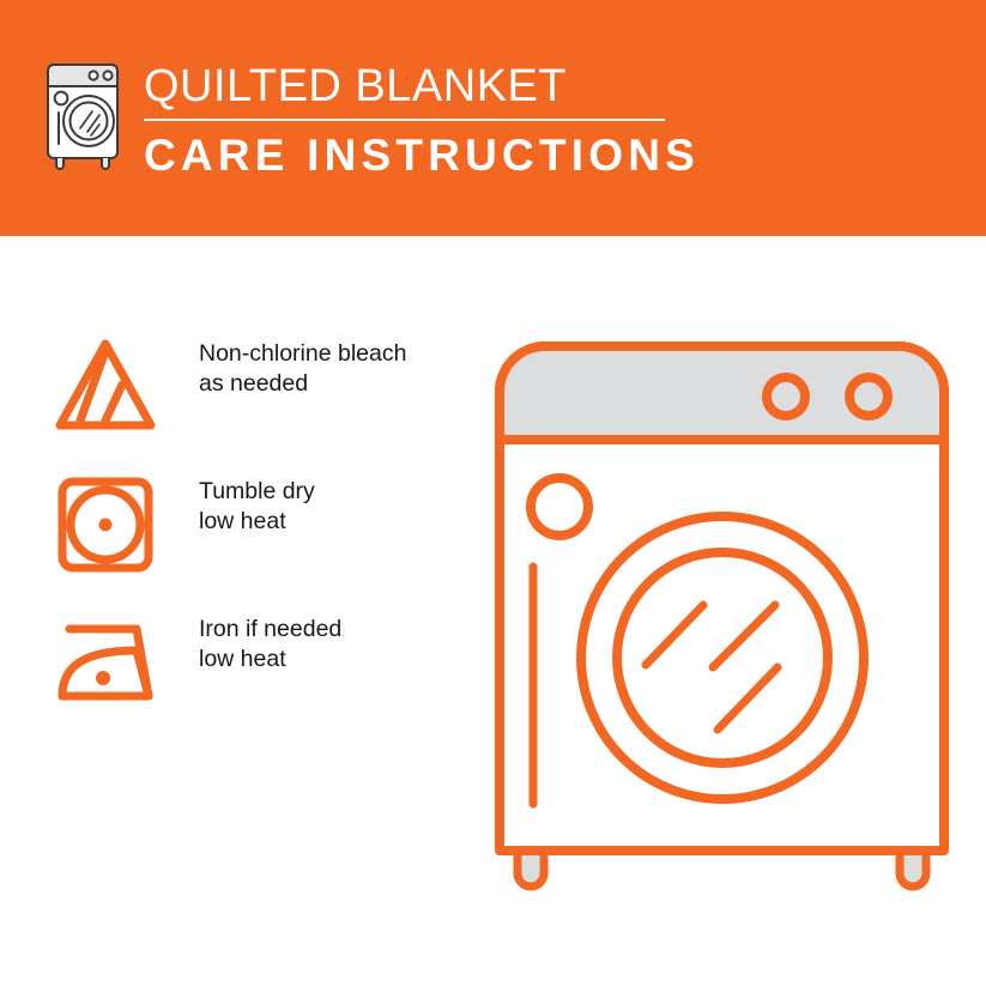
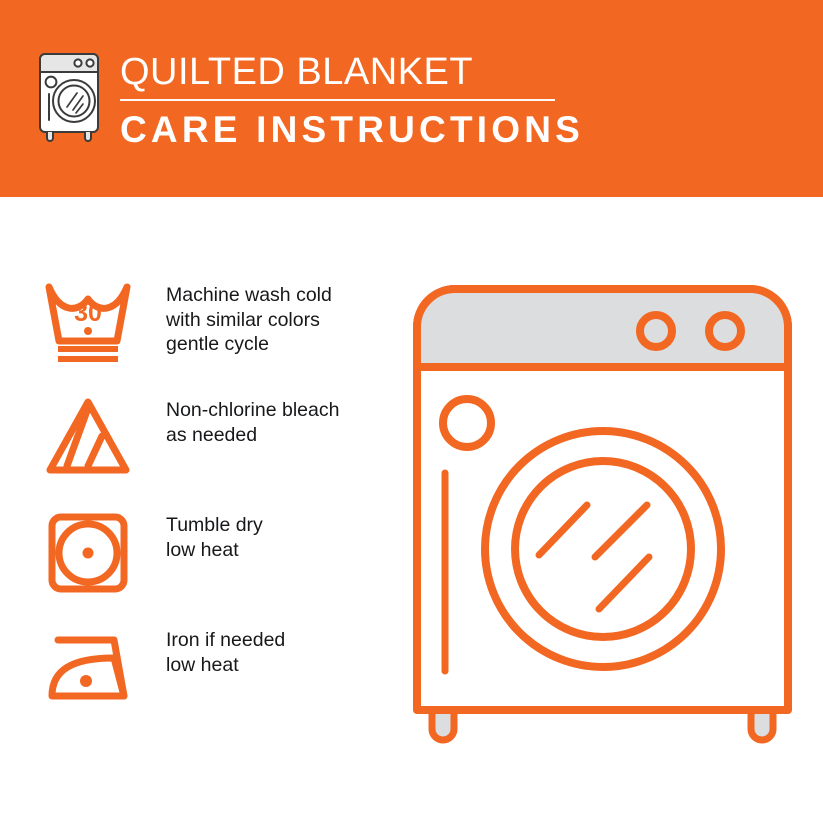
  QUILTED BLANKET
  CARE INSTRUCTIONS
+ 30
+ Machine wash cold
+ with similar colors
+ gentle cycle
  Non-chlorine bleach
  as needed
  Tumble dry
  low heat
  Iron if needed
  low heat
